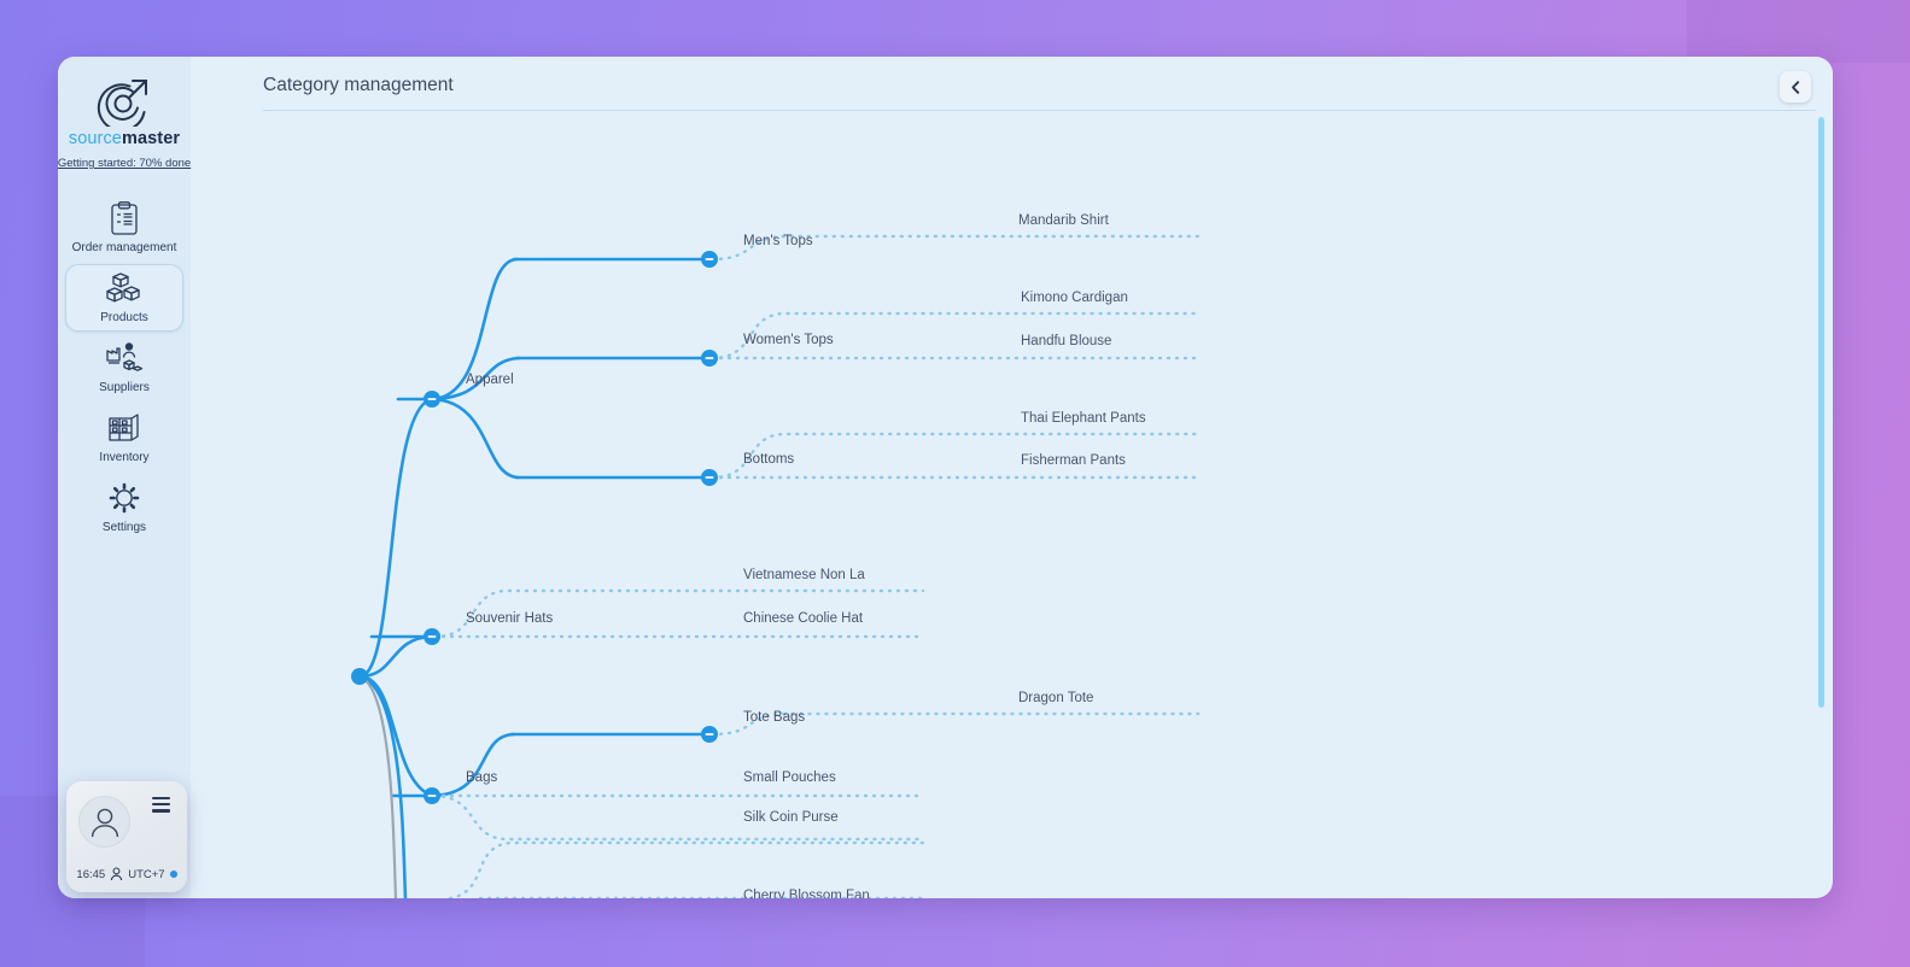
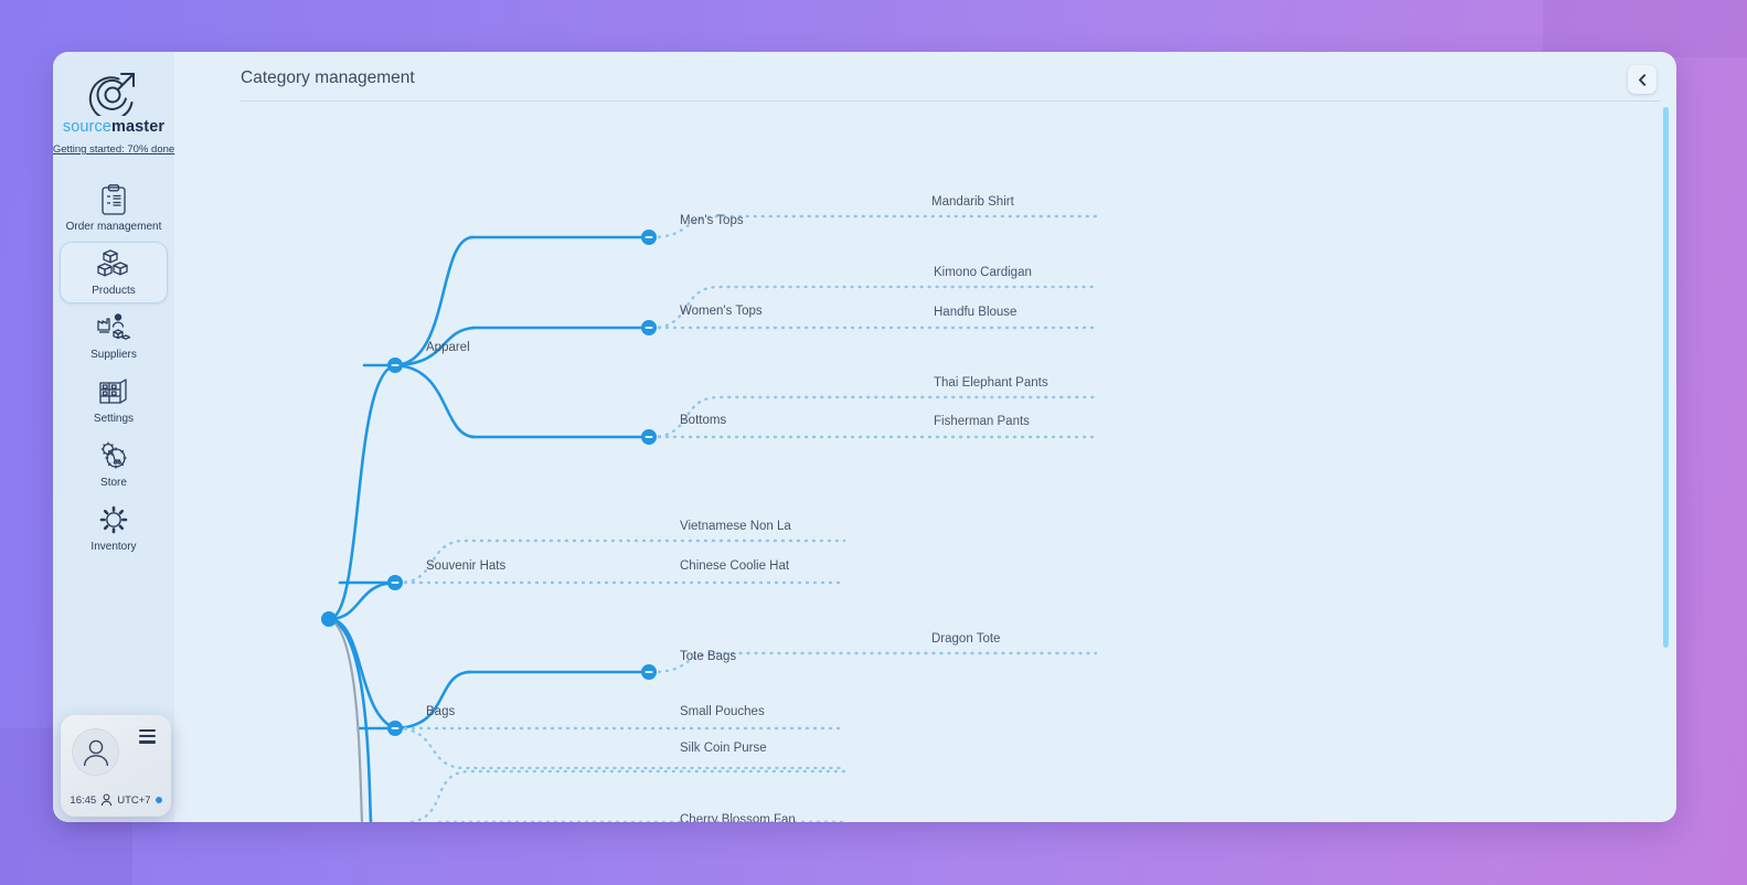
  sourcemaster
  Getting started: 70% done
  Order management
  Products
  Suppliers
- Inventory
+ Settings
+ Store
- Settings
+ Inventory
  Category management
  Apparel
  Men's Tops
  Women's Tops
  Bottoms
  Souvenir Hats
  Bags
  Tote Bags
  Mandarib Shirt
  Kimono Cardigan
  Handfu Blouse
  Thai Elephant Pants
  Fisherman Pants
  Vietnamese Non La
  Chinese Coolie Hat
  Dragon Tote
  Small Pouches
  Silk Coin Purse
  Cherry Blossom Fan
  16:45
  UTC+7
